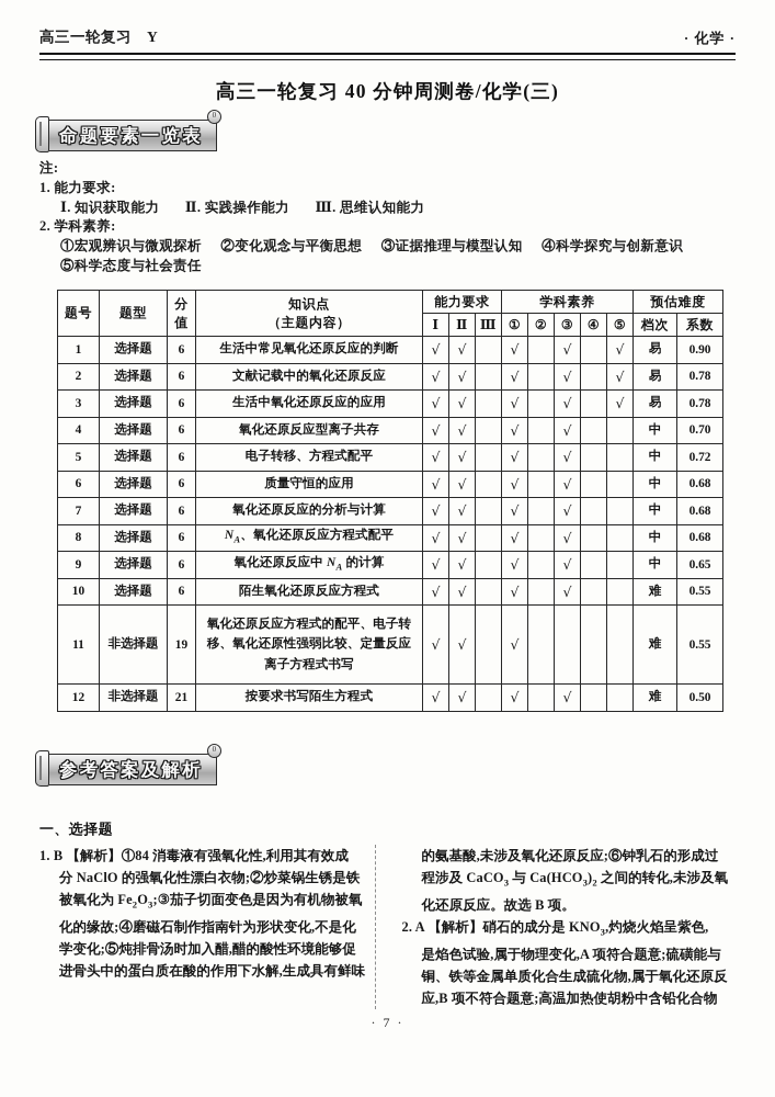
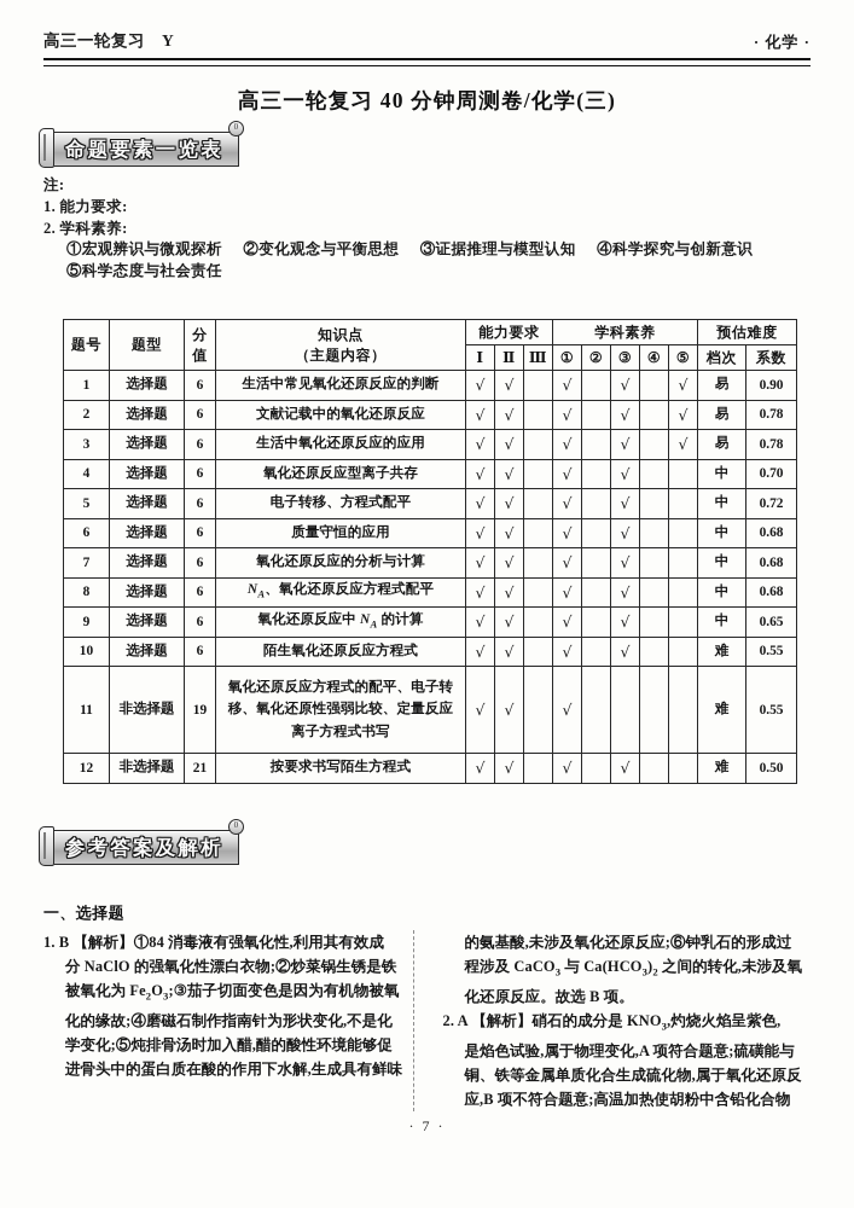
  高三一轮复习 Y
  · 化学 ·
  高三一轮复习 40 分钟周测卷/化学(三)
  命题要素一览表
  0
  注:
  1. 能力要求:
- Ⅰ. 知识获取能力 Ⅱ. 实践操作能力 Ⅲ. 思维认知能力
  2. 学科素养:
  ①宏观辨识与微观探析 ②变化观念与平衡思想 ③证据推理与模型认知 ④科学探究与创新意识
  ⑤科学态度与社会责任
  题号	题型	分 值	知识点 （主题内容）	能力要求	学科素养	预估难度
  Ⅰ	Ⅱ	Ⅲ	①	②	③	④	⑤	档次	系数
  1	选择题	6	生活中常见氧化还原反应的判断	√	√		√		√		√	易	0.90
  2	选择题	6	文献记载中的氧化还原反应	√	√		√		√		√	易	0.78
  3	选择题	6	生活中氧化还原反应的应用	√	√		√		√		√	易	0.78
  4	选择题	6	氧化还原反应型离子共存	√	√		√		√			中	0.70
  5	选择题	6	电子转移、方程式配平	√	√		√		√			中	0.72
  6	选择题	6	质量守恒的应用	√	√		√		√			中	0.68
  7	选择题	6	氧化还原反应的分析与计算	√	√		√		√			中	0.68
  8	选择题	6	NA、氧化还原反应方程式配平	√	√		√		√			中	0.68
  9	选择题	6	氧化还原反应中 NA 的计算	√	√		√		√			中	0.65
  10	选择题	6	陌生氧化还原反应方程式	√	√		√		√			难	0.55
  11	非选择题	19	氧化还原反应方程式的配平、电子转移、氧化还原性强弱比较、定量反应离子方程式书写	√	√		√					难	0.55
  12	非选择题	21	按要求书写陌生方程式	√	√		√		√			难	0.50
  参考答案及解析
  0
  一、选择题
  1. B 【解析】①84 消毒液有强氧化性,利用其有效成
  分 NaClO 的强氧化性漂白衣物;②炒菜锅生锈是铁
  被氧化为 Fe2O3;③茄子切面变色是因为有机物被氧
  化的缘故;④磨磁石制作指南针为形状变化,不是化
  学变化;⑤炖排骨汤时加入醋,醋的酸性环境能够促
  进骨头中的蛋白质在酸的作用下水解,生成具有鲜味
  的氨基酸,未涉及氧化还原反应;⑥钟乳石的形成过
  程涉及 CaCO3 与 Ca(HCO3)2 之间的转化,未涉及氧
  化还原反应。故选 B 项。
  2. A 【解析】硝石的成分是 KNO3,灼烧火焰呈紫色,
  是焰色试验,属于物理变化,A 项符合题意;硫磺能与
  铜、铁等金属单质化合生成硫化物,属于氧化还原反
  应,B 项不符合题意;高温加热使胡粉中含铅化合物
  · 7 ·
